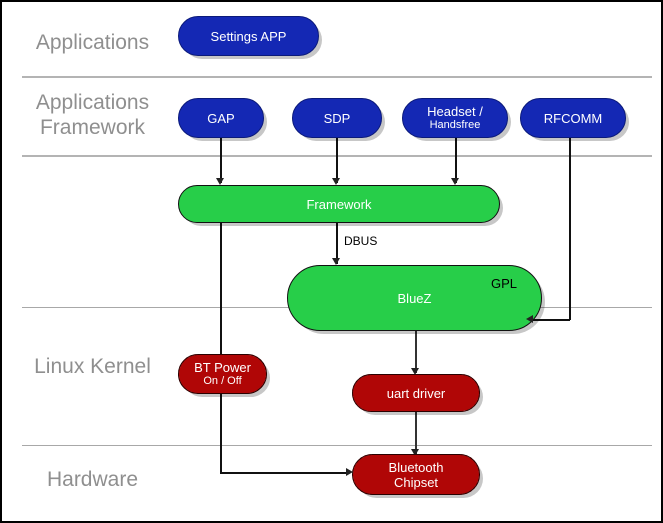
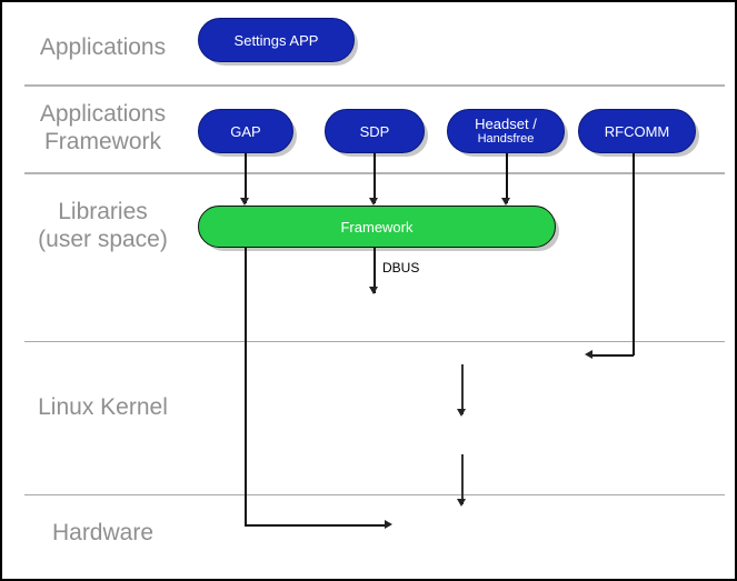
  Applications
  Applications
  Framework
+ Libraries
+ (user space)
  Linux Kernel
  Hardware
  DBUS
  Settings APP
  GAP
  SDP
  Headset /
  Handsfree
  RFCOMM
  Framework
- BlueZ
- GPL
- BT Power
- On / Off
- uart driver
- Bluetooth
- Chipset
